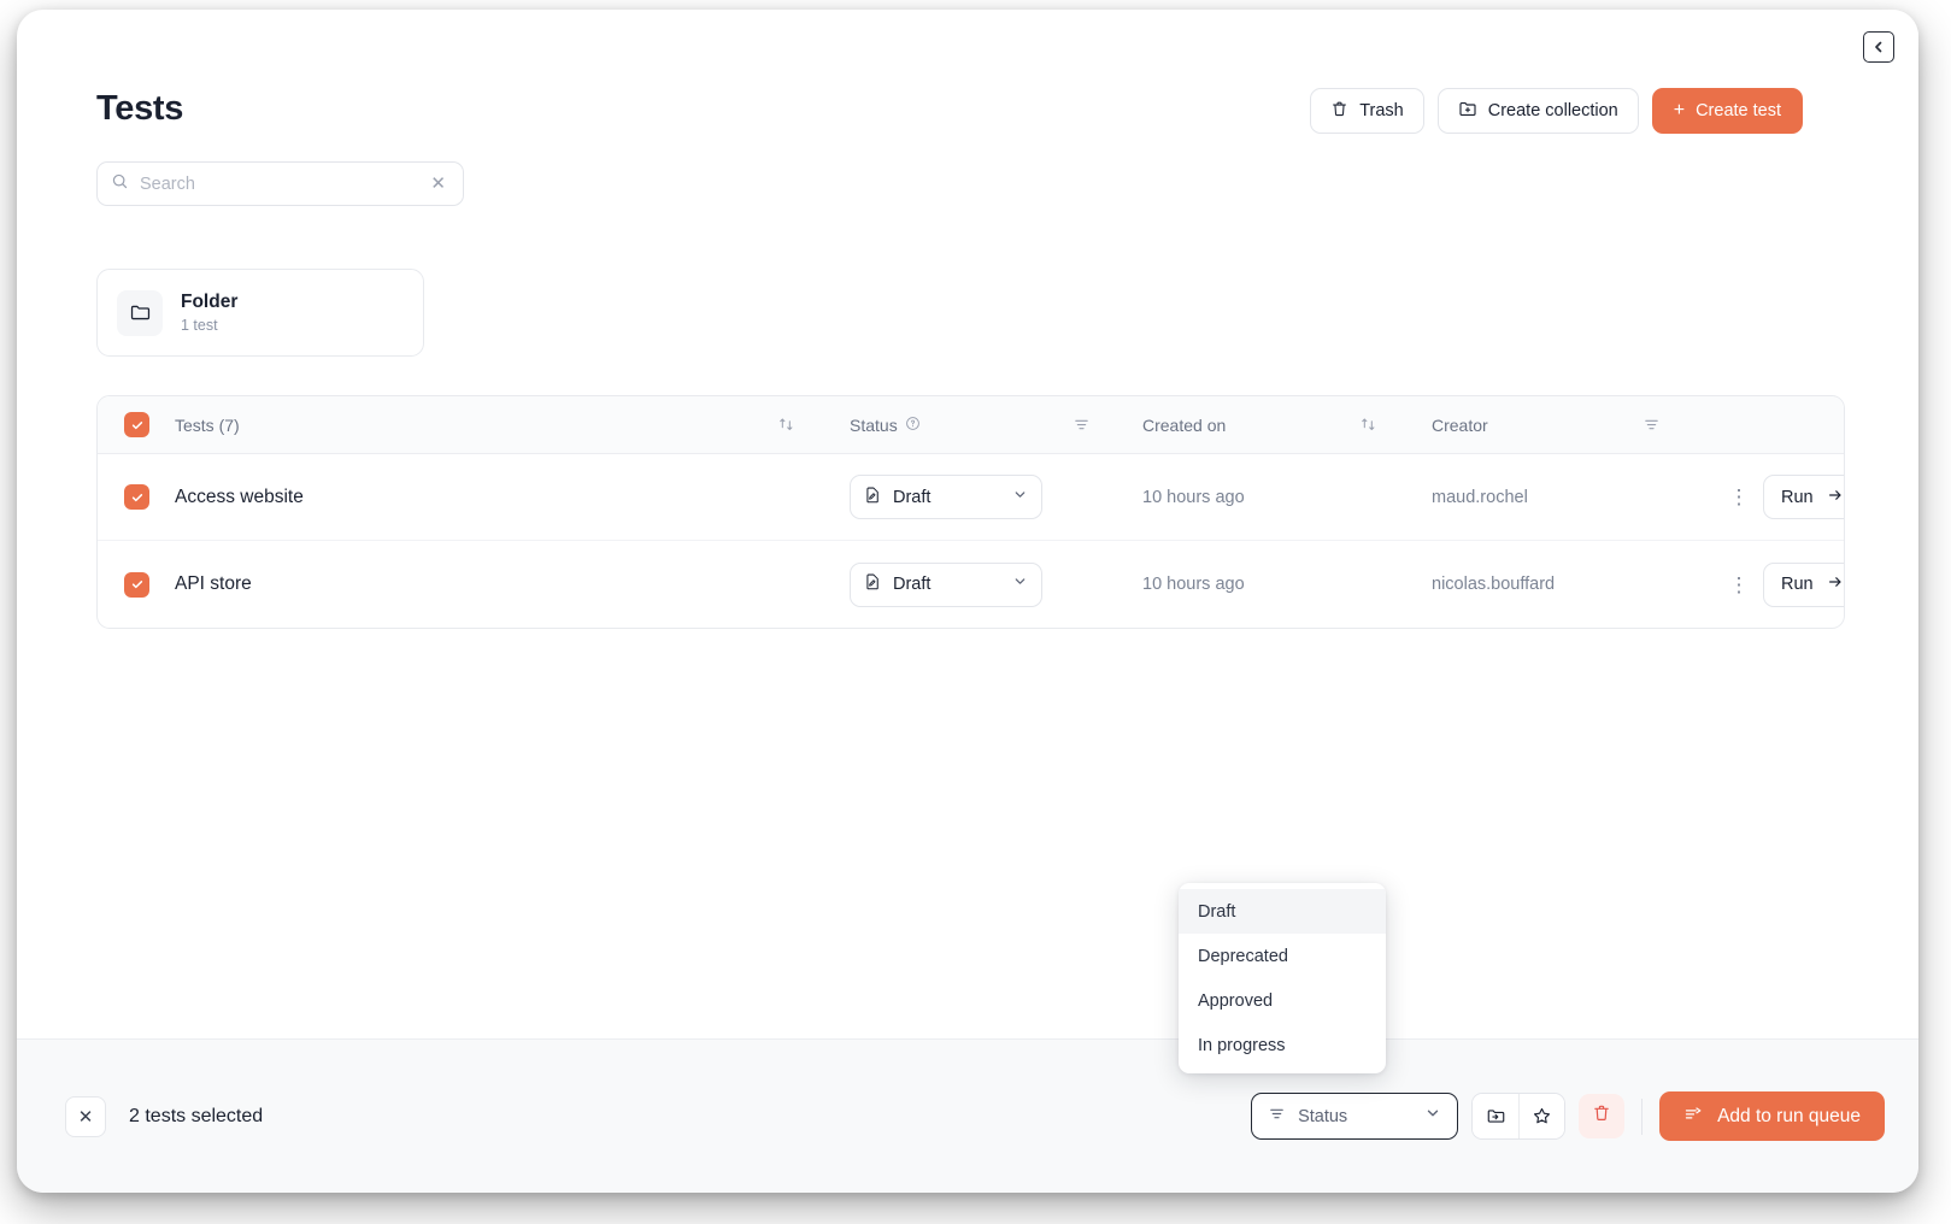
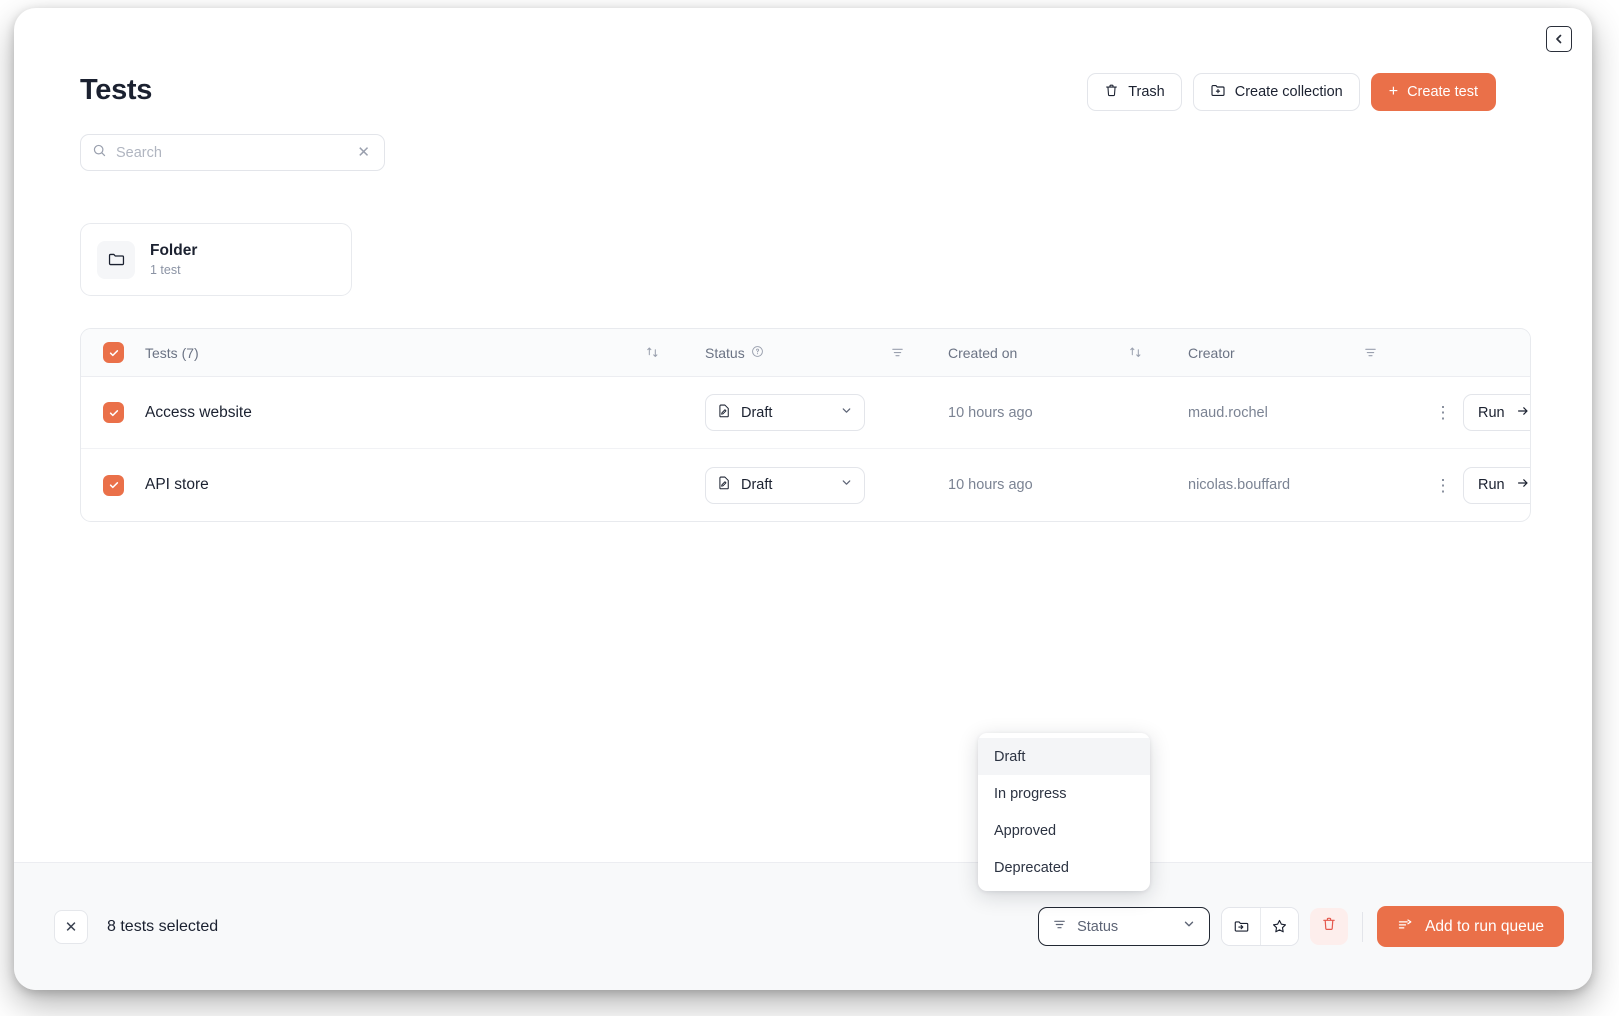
  Tests
  Trash
  Create collection
  +
  Create test
  Search
  ✕
  Folder
  1 test
  Tests (7)
  Status
  Created on
  Creator
  Access website
  Draft
  10 hours ago
  maud.rochel
  ⋮
  Run
  API store
  Draft
  10 hours ago
  nicolas.bouffard
  ⋮
  Run
  ✕
- 2 tests selected
+ 8 tests selected
  Status
  Add to run queue
  Draft
- Deprecated
+ In progress
  Approved
- In progress
+ Deprecated
